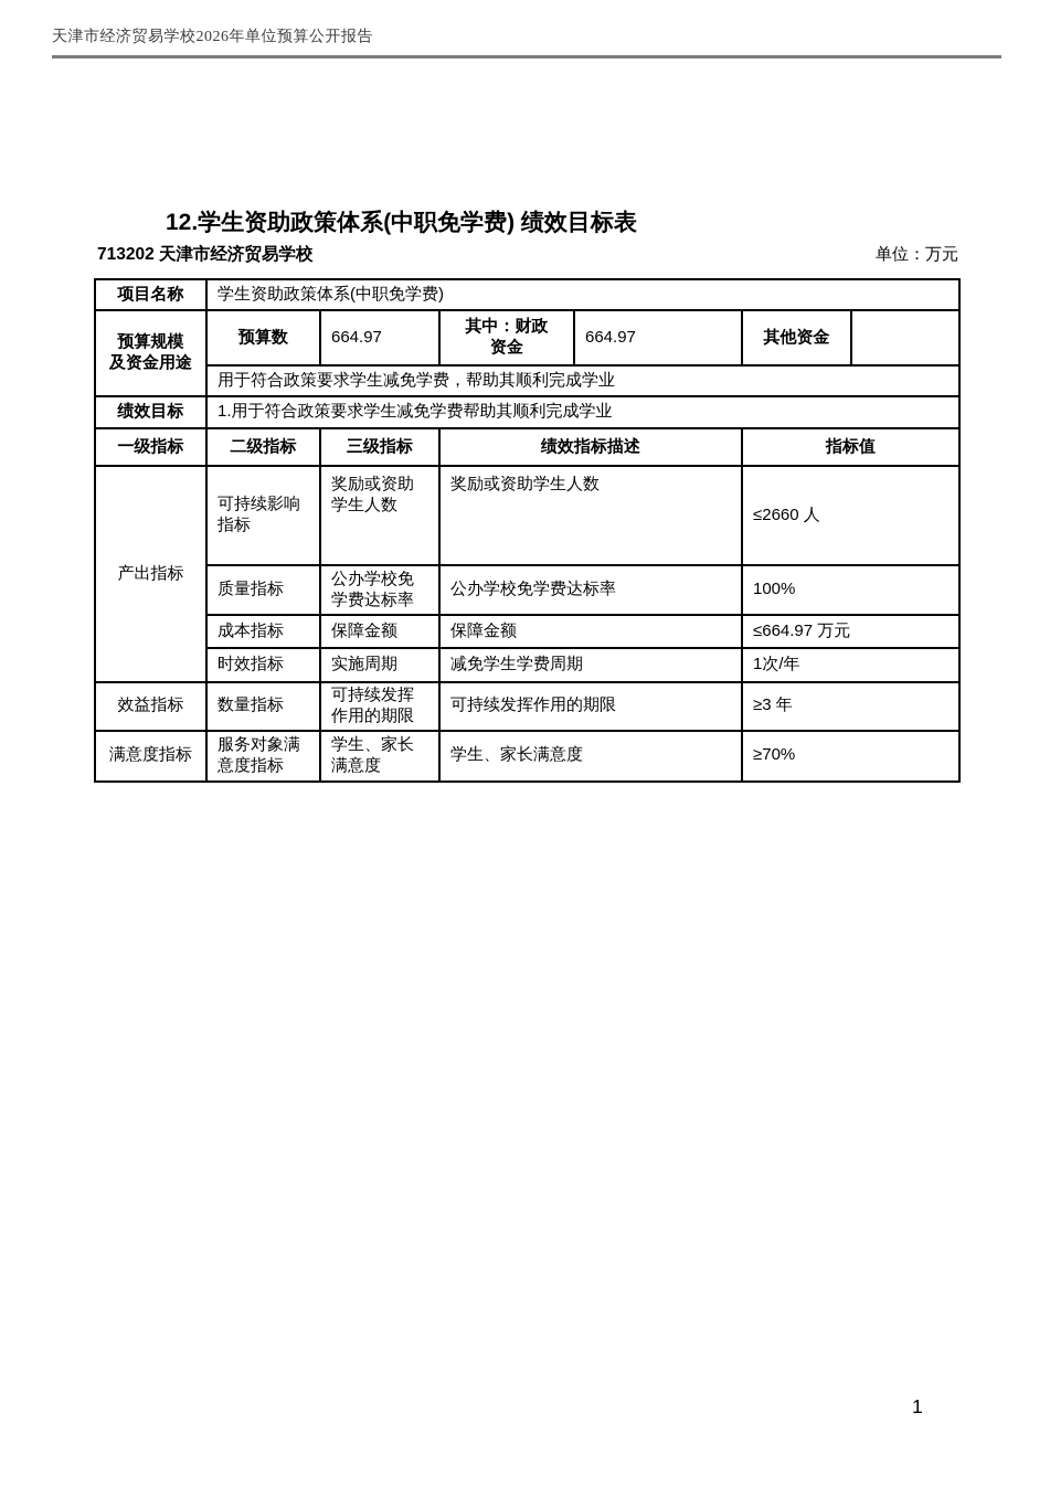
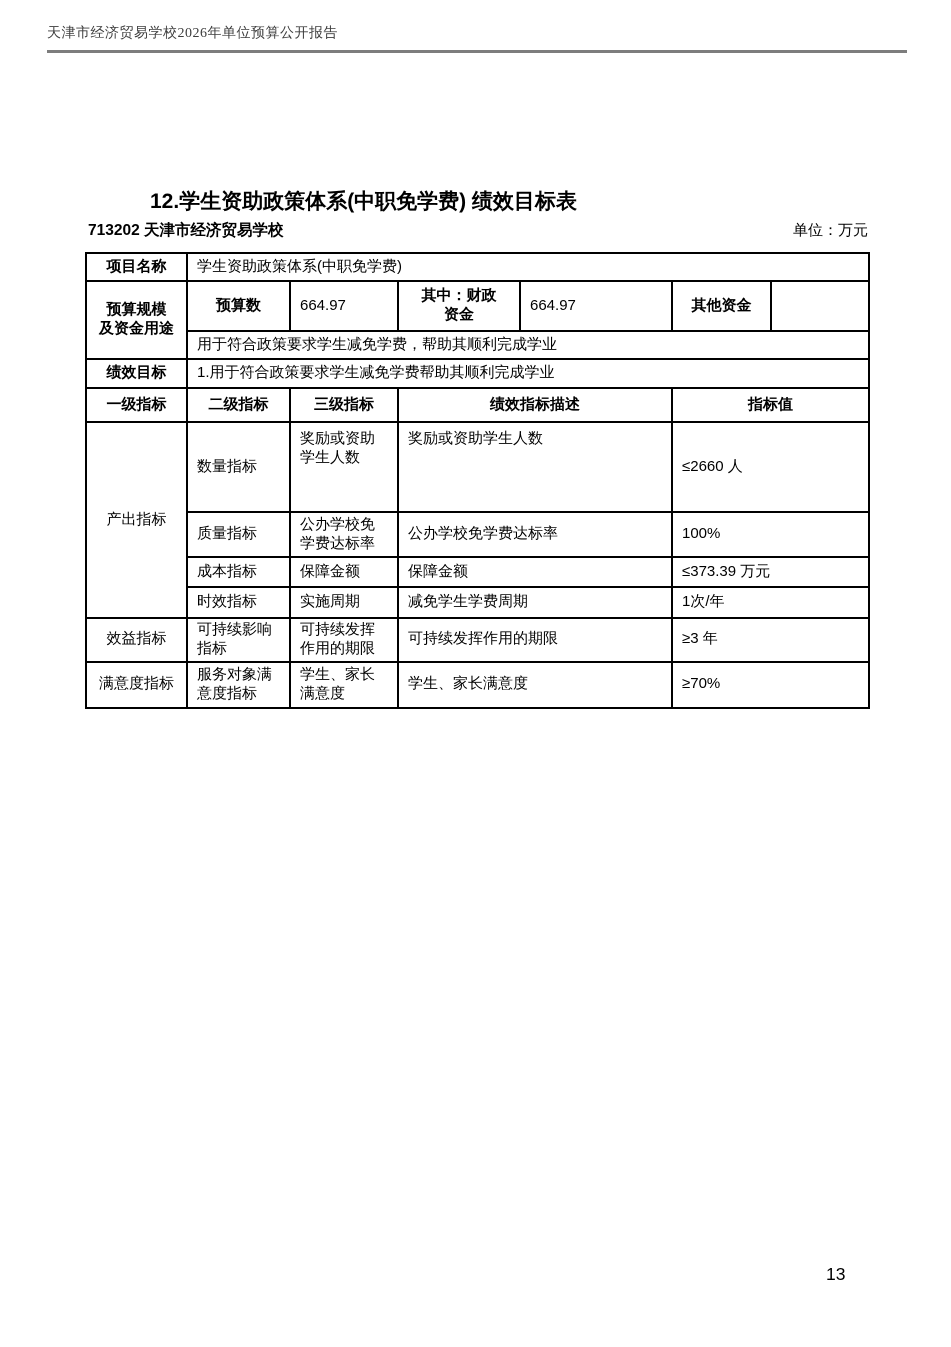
  天津市经济贸易学校2026年单位预算公开报告
  12.学生资助政策体系(中职免学费) 绩效目标表
  713202 天津市经济贸易学校
  单位：万元
  项目名称	学生资助政策体系(中职免学费)
  预算规模 及资金用途	预算数	664.97	其中：财政 资金	664.97	其他资金
  用于符合政策要求学生减免学费，帮助其顺利完成学业
  绩效目标	1.用于符合政策要求学生减免学费帮助其顺利完成学业
  一级指标	二级指标	三级指标	绩效指标描述	指标值
- 产出指标	可持续影响指标	奖励或资助学生人数	奖励或资助学生人数	≤2660 人
+ 产出指标	数量指标	奖励或资助学生人数	奖励或资助学生人数	≤2660 人
  质量指标	公办学校免学费达标率	公办学校免学费达标率	100%
- 成本指标	保障金额	保障金额	≤664.97 万元
+ 成本指标	保障金额	保障金额	≤373.39 万元
  时效指标	实施周期	减免学生学费周期	1次/年
- 效益指标	数量指标	可持续发挥作用的期限	可持续发挥作用的期限	≥3 年
+ 效益指标	可持续影响指标	可持续发挥作用的期限	可持续发挥作用的期限	≥3 年
  满意度指标	服务对象满意度指标	学生、家长满意度	学生、家长满意度	≥70%
- 1
+ 13
